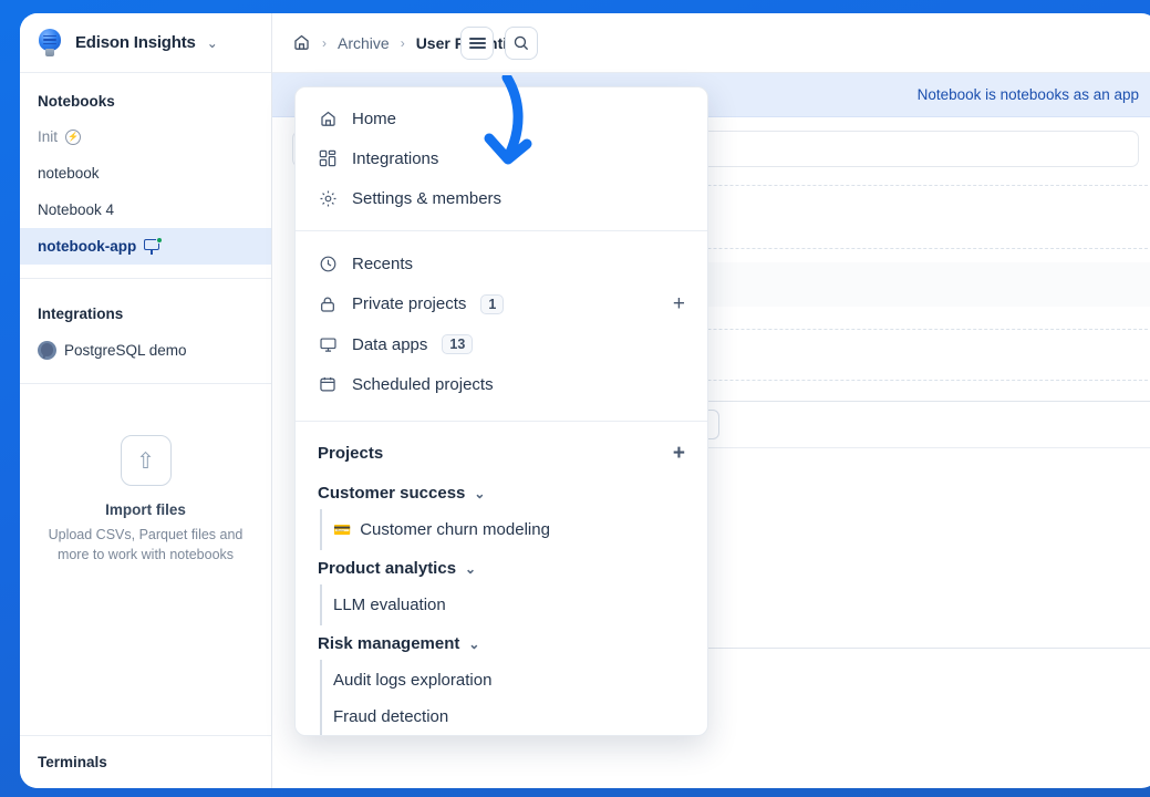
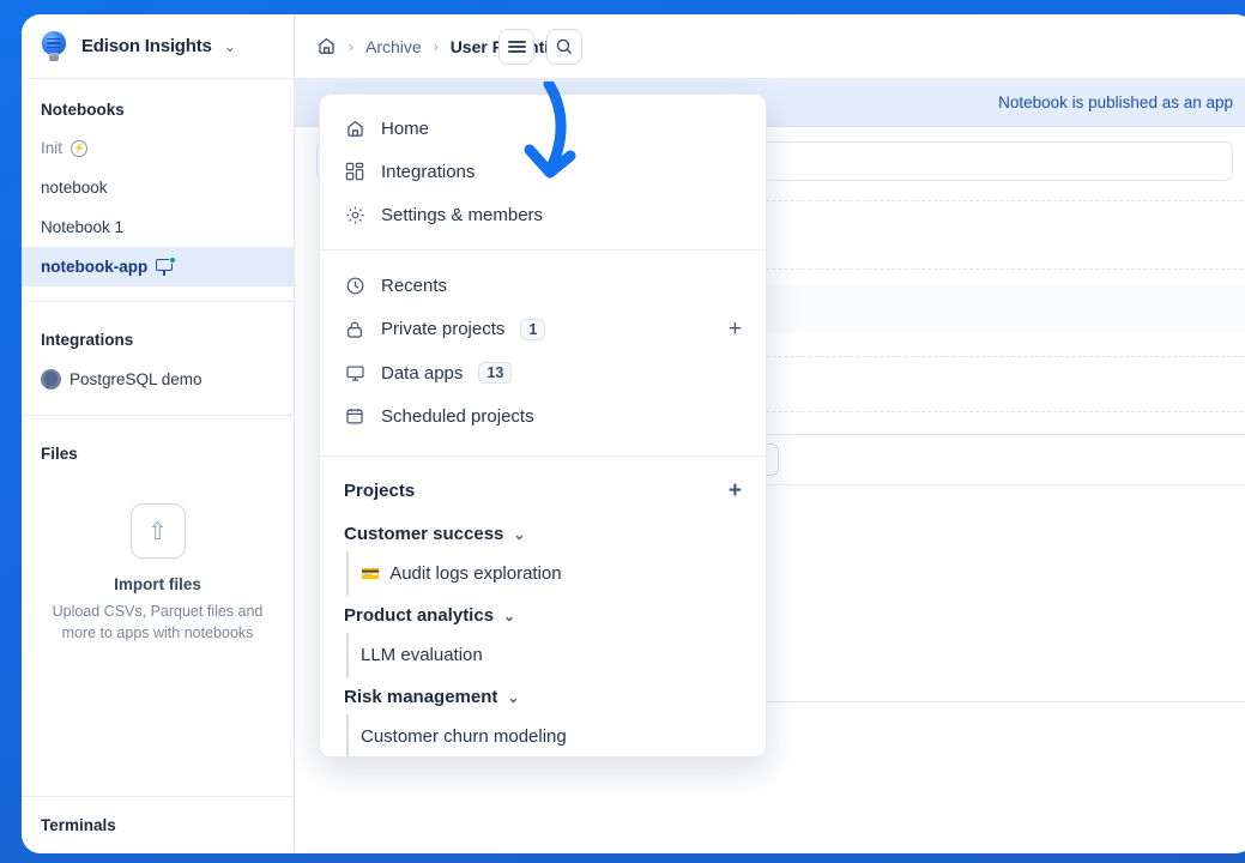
  Edison Insights
  ⌄
  Notebooks
  Init
  ⚡
  notebook
- Notebook 4
+ Notebook 1
  notebook-app
  Integrations
  PostgreSQL demo
+ Files
  ⇧
  Import files
- Upload CSVs, Parquet files and more to work with notebooks
+ Upload CSVs, Parquet files and more to apps with notebooks
  Terminals
  ›
  Archive
  ›
- Notebook is notebooks as an app
+ Notebook is published as an app
  Home
  Integrations
  Settings & members
  Recents
  Private projects
  1
  +
  Data apps
  13
  Scheduled projects
  Projects
  +
  Customer success
  ⌄
  💳
- Customer churn modeling
+ Audit logs exploration
  Product analytics
  ⌄
  LLM evaluation
  Risk management
  ⌄
- Audit logs exploration
+ Customer churn modeling
- Fraud detection
